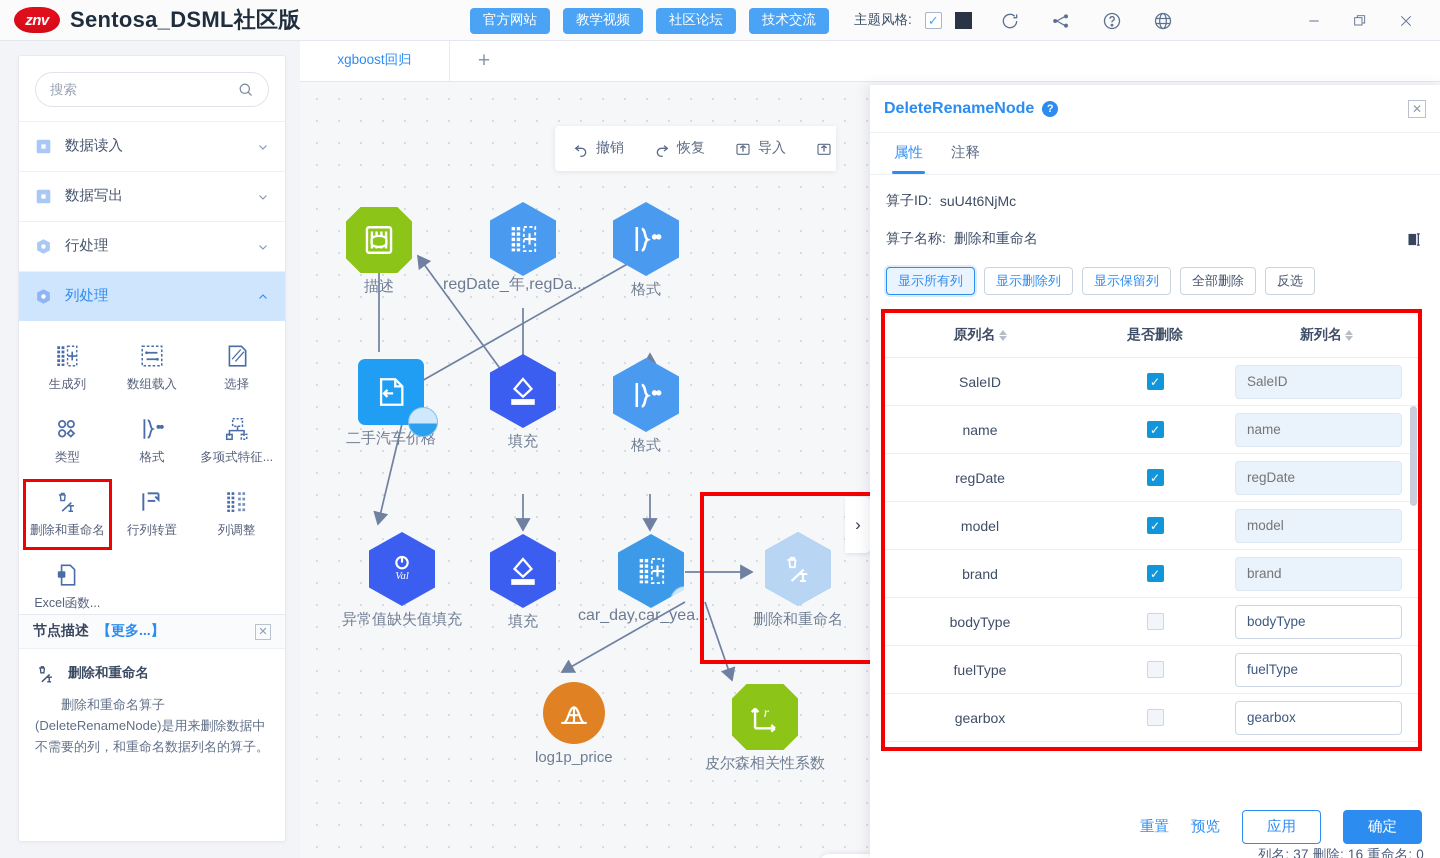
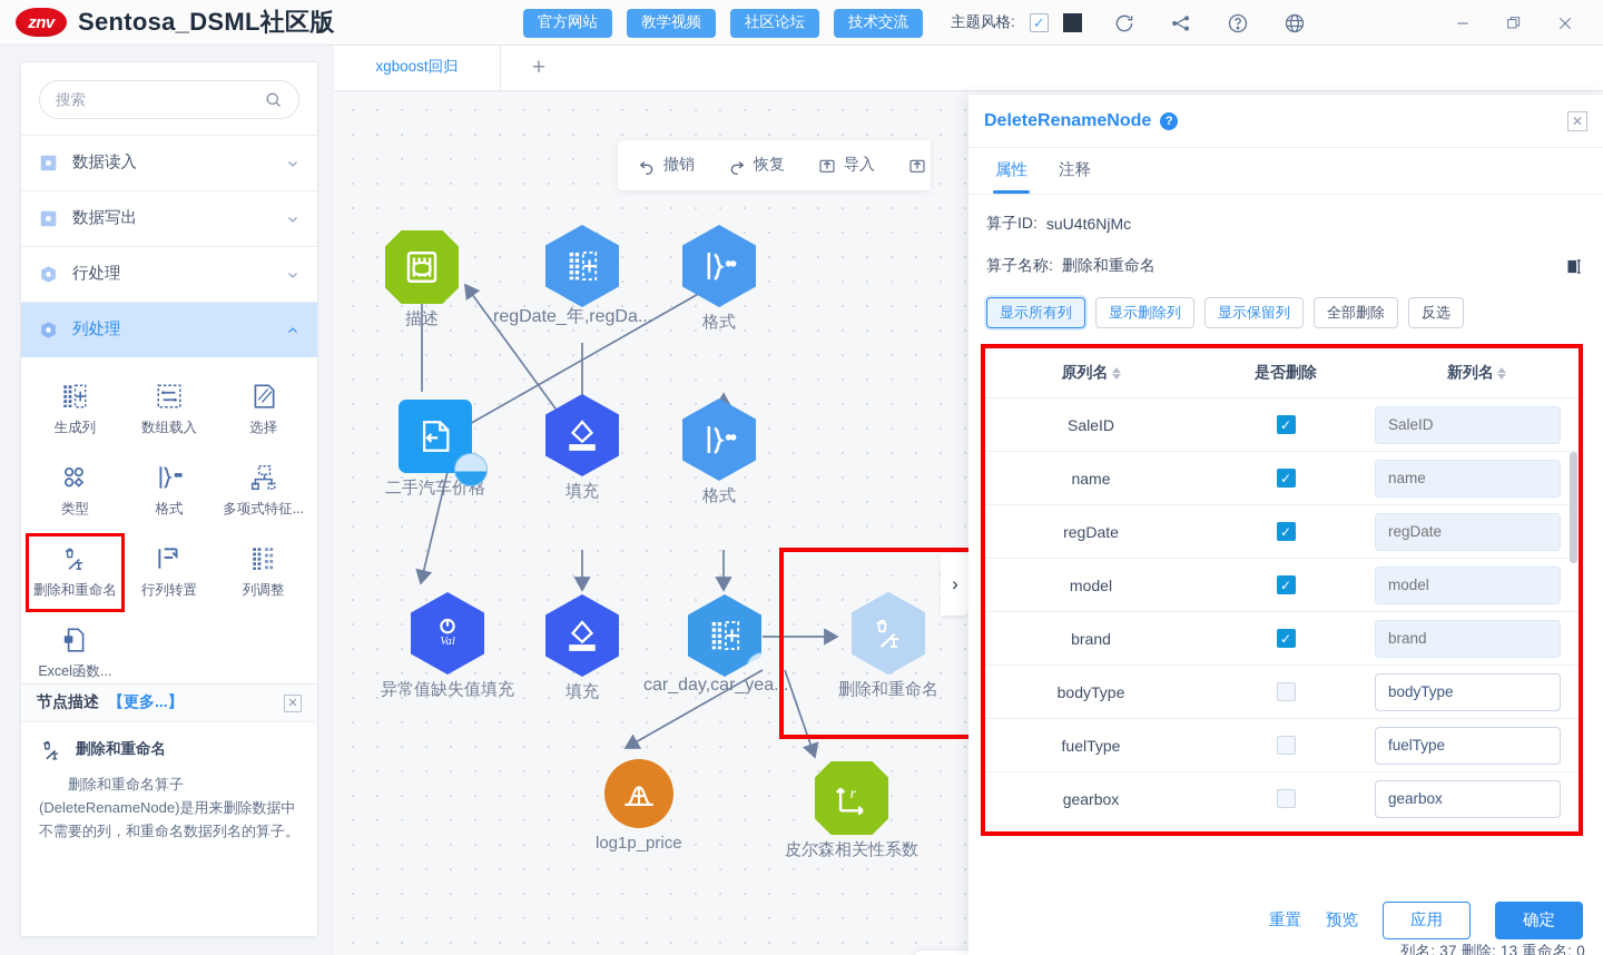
  znv
  Sentosa_DSML社区版
  官方网站
  教学视频
  社区论坛
  技术交流
  主题风格:
  ✓
  搜索
  数据读入
  数据写出
  行处理
  列处理
  生成列
  数组载入
  选择
  类型
  格式
  多项式特征...
  删除和重命名
  行列转置
  列调整
  Excel函数...
  节点描述
  【更多...】
  ✕
  删除和重命名
  删除和重命名算子(DeleteRenameNode)是用来删除数据中不需要的列，和重命名数据列名的算子。
  xgboost回归
  +
  regDate_年,regDa...
  car_day,car_yea...
  描述
  二手汽车价格
  填充
  Val
  异常值缺失值填充
  填充
  格式
  格式
  log1p_price
  r
  皮尔森相关性系数
  删除和重命名
  ›
  撤销
  恢复
  导入
  DeleteRenameNode
  ?
  ✕
  属性
  注释
  算子ID:
  suU4t6NjMc
  算子名称:
  删除和重命名
  显示所有列
  显示删除列
  显示保留列
  全部删除
  反选
- 列名: 37 删除: 16 重命名: 0
+ 列名: 37 删除: 13 重命名: 0
  重置
  预览
  应用
  确定
  原列名
  是否删除
  新列名
  SaleID
  ✓
  SaleID
  name
  ✓
  name
  regDate
  ✓
  regDate
  model
  ✓
  model
  brand
  ✓
  brand
  bodyType
  bodyType
  fuelType
  fuelType
  gearbox
  gearbox
